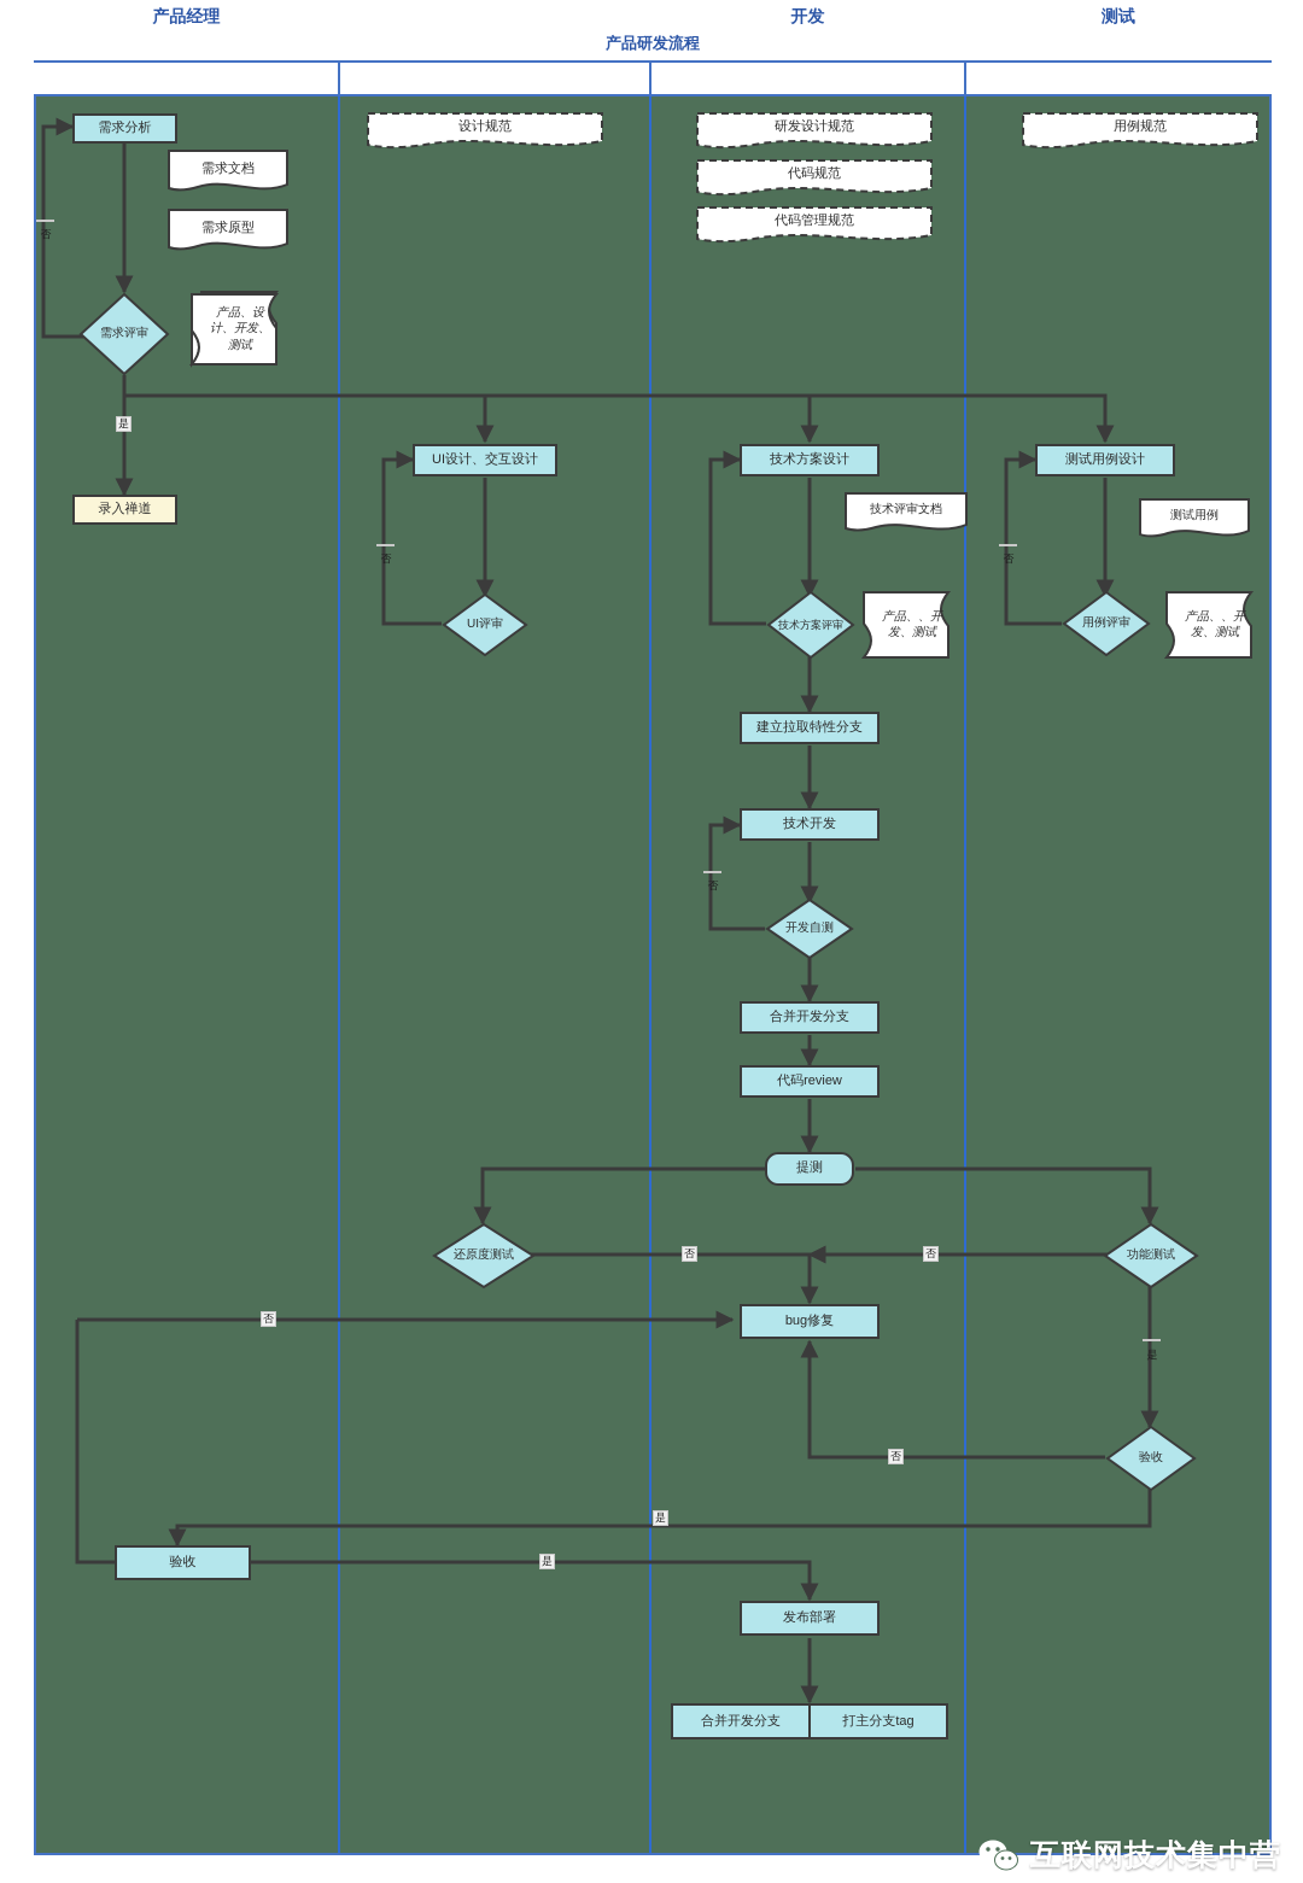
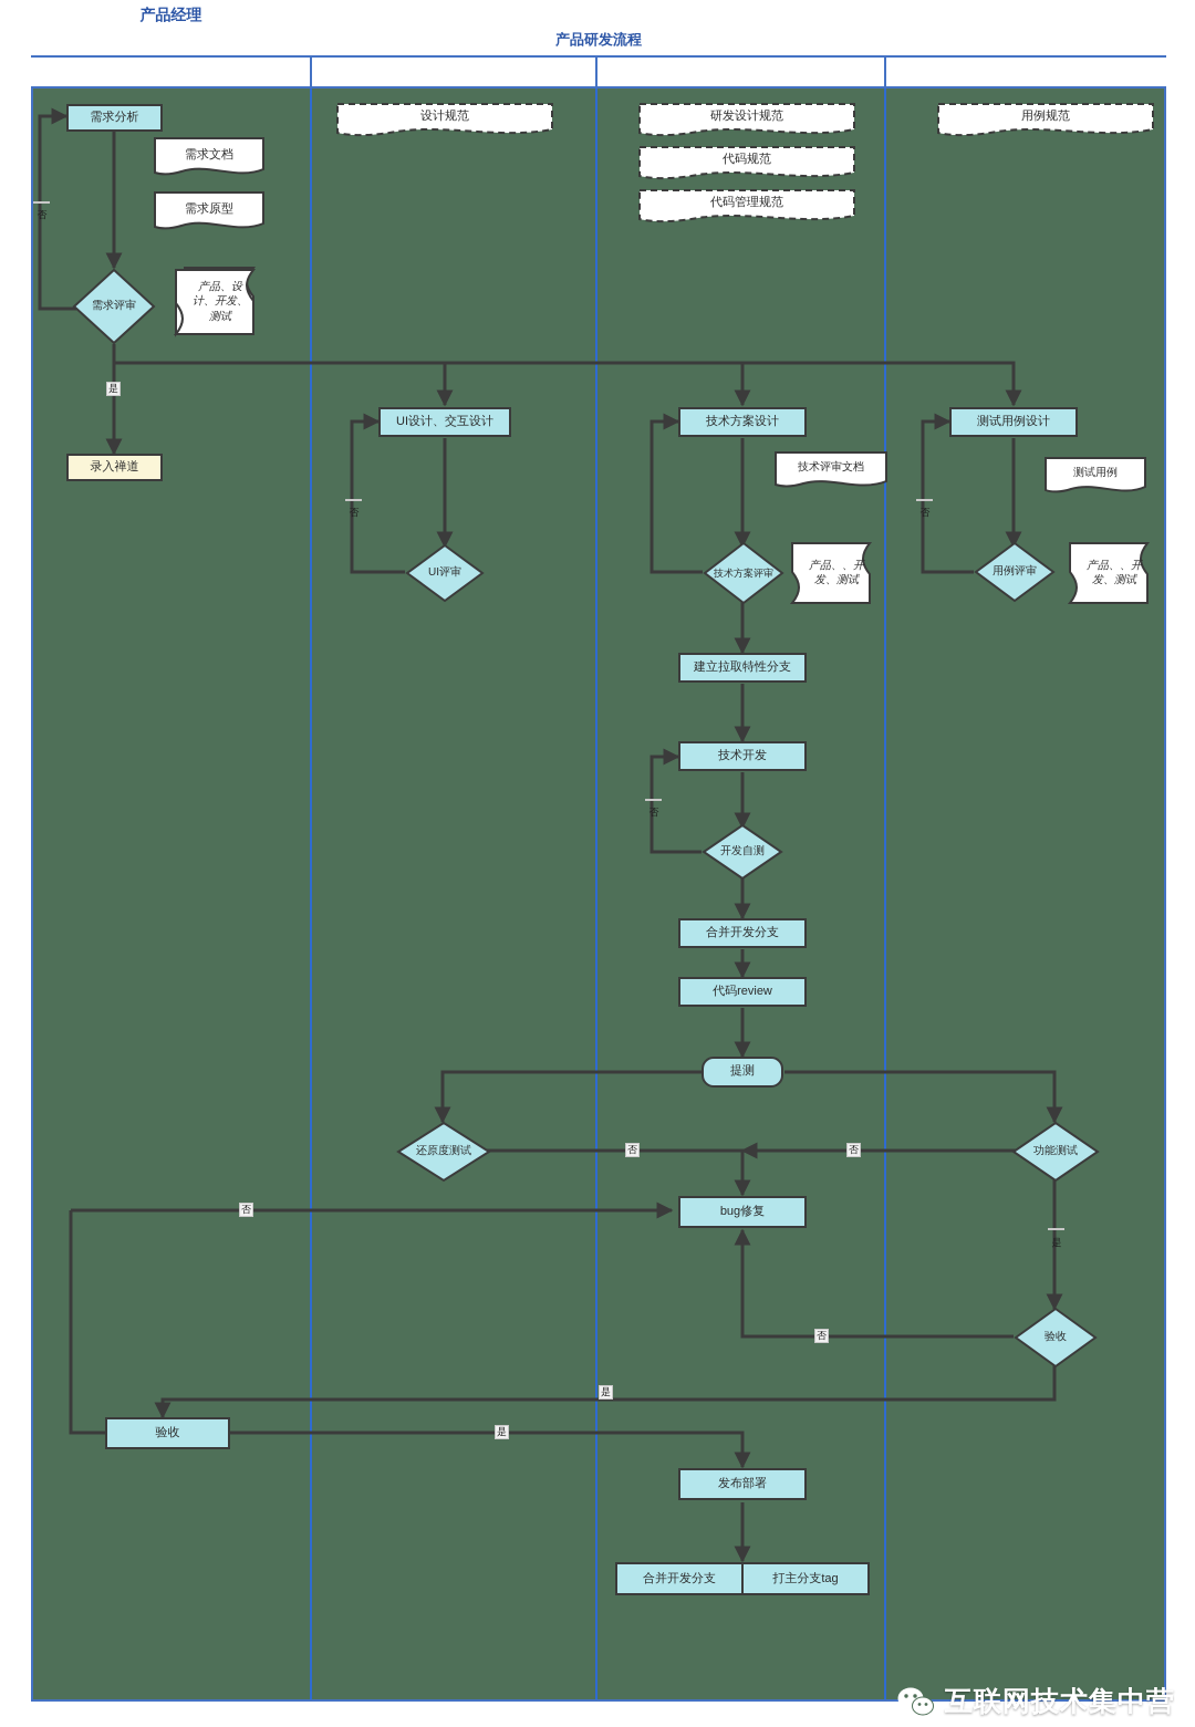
  产品研发流程
  产品经理
- 开发
- 测试
  需求分析
  需求文档
  需求原型
  需求评审
  产品、设计、开发、测试
  录入禅道
  验收
  设计规范
  UI设计、交互设计
  UI评审
  研发设计规范
  代码规范
  代码管理规范
  技术方案设计
  技术评审文档
  技术方案评审
  产品、、开发、测试
  建立拉取特性分支
  技术开发
  开发自测
  合并开发分支
  代码review
  提测
  bug修复
  发布部署
  合并开发分支
  打主分支tag
  用例规范
  测试用例设计
  测试用例
  用例评审
  产品、、开发、测试
  还原度测试
  功能测试
  验收
  是
  否
  否
  否
  否
  是
  是
  互联网技术集中营
